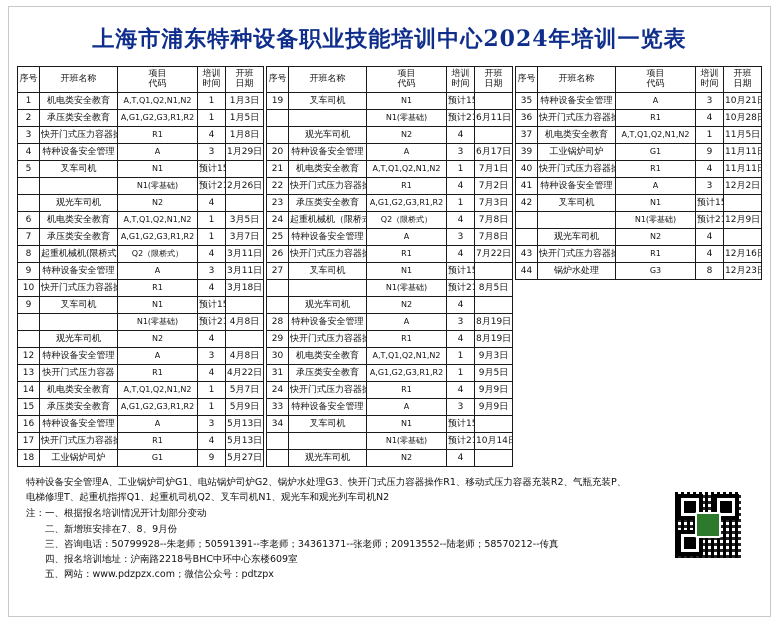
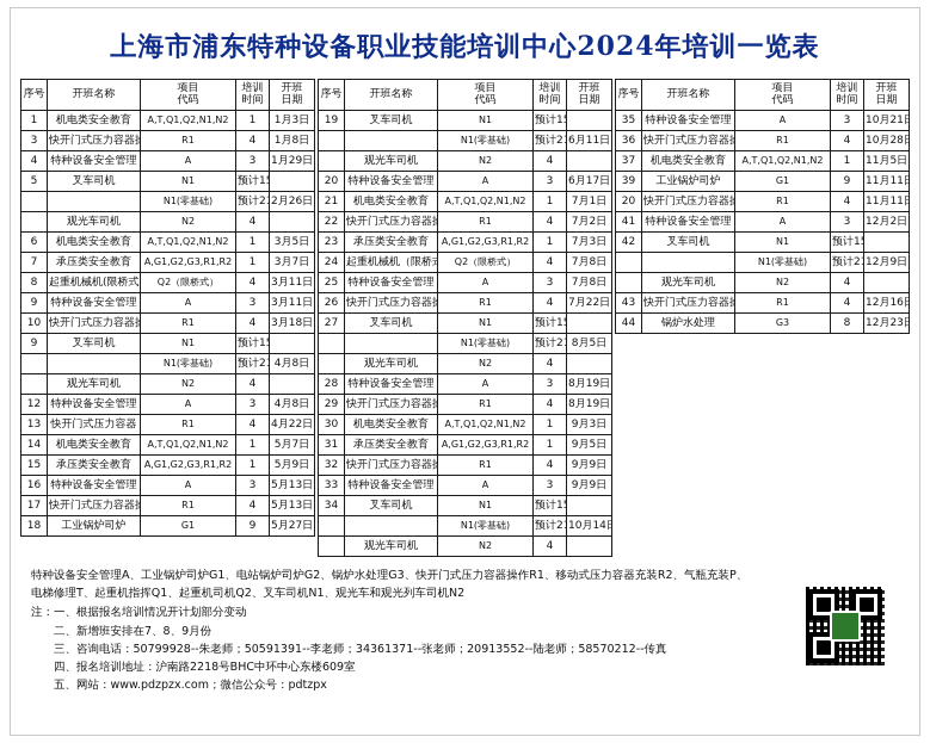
  上海市浦东特种设备职业技能培训中心2024年培训一览表
  序号	开班名称	项目代码	培训时间	开班日期
  1	机电类安全教育	A,T,Q1,Q2,N1,N2	1	1月3日
- 2	承压类安全教育	A,G1,G2,G3,R1,R2	1	1月5日
  3	快开门式压力容器	R1	4	1月8日
  4	特种设备安全管理	A	3	1月29日
  5	叉车司机	N1	预计1
  		N1(零基础)	预计2	2月26日
  	观光车司机	N2	4
  6	机电类安全教育	A,T,Q1,Q2,N1,N2	1	3月5日
  7	承压类安全教育	A,G1,G2,G3,R1,R2	1	3月7日
  8	起重机械机(限桥式	Q2（限桥式）	4	3月11日
  9	特种设备安全管理	A	3	3月11日
  10	快开门式压力容器	R1	4	3月18日
  9	叉车司机	N1	预计1
  		N1(零基础)	预计2	4月8日
  	观光车司机	N2	4
  12	特种设备安全管理	A	3	4月8日
  13	快开门式压力容器	R1	4	4月22日
  14	机电类安全教育	A,T,Q1,Q2,N1,N2	1	5月7日
  15	承压类安全教育	A,G1,G2,G3,R1,R2	1	5月9日
  16	特种设备安全管理	A	3	5月13日
  17	快开门式压力容器	R1	4	5月13日
  18	工业锅炉司炉	G1	9	5月27日
  序号	开班名称	项目代码	培训时间	开班日期
  19	叉车司机	N1	预计1
  		N1(零基础)	预计2	6月11日
  	观光车司机	N2	4
  20	特种设备安全管理	A	3	6月17日
  21	机电类安全教育	A,T,Q1,Q2,N1,N2	1	7月1日
  22	快开门式压力容器	R1	4	7月2日
  23	承压类安全教育	A,G1,G2,G3,R1,R2	1	7月3日
  24	起重机械机（限桥	Q2（限桥式）	4	7月8日
  25	特种设备安全管理	A	3	7月8日
  26	快开门式压力容器	R1	4	7月22日
  27	叉车司机	N1	预计1
  		N1(零基础)	预计2	8月5日
  	观光车司机	N2	4
  28	特种设备安全管理	A	3	8月19日
  29	快开门式压力容器	R1	4	8月19日
  30	机电类安全教育	A,T,Q1,Q2,N1,N2	1	9月3日
  31	承压类安全教育	A,G1,G2,G3,R1,R2	1	9月5日
- 24	快开门式压力容器	R1	4	9月9日
+ 32	快开门式压力容器	R1	4	9月9日
  33	特种设备安全管理	A	3	9月9日
  34	叉车司机	N1	预计1
  		N1(零基础)	预计2	10月14日
  	观光车司机	N2	4
  序号	开班名称	项目代码	培训时间	开班日期
  35	特种设备安全管理	A	3	10月21日
  36	快开门式压力容器	R1	4	10月28日
  37	机电类安全教育	A,T,Q1,Q2,N1,N2	1	11月5日
  39	工业锅炉司炉	G1	9	11月11日
- 40	快开门式压力容器	R1	4	11月11日
+ 20	快开门式压力容器	R1	4	11月11日
  41	特种设备安全管理	A	3	12月2日
  42	叉车司机	N1	预计1
  		N1(零基础)	预计2	12月9日
  	观光车司机	N2	4
  43	快开门式压力容器	R1	4	12月16日
  44	锅炉水处理	G3	8	12月23日
  特种设备安全管理A、工业锅炉司炉G1、电站锅炉司炉G2、锅炉水处理G3、快开门式压力容器操作R1、移动式压力容器充装R2、气瓶充装P、
  电梯修理T、起重机指挥Q1、起重机司机Q2、叉车司机N1、观光车和观光列车司机N2
  注：一、根据报名培训情况开计划部分变动
  二、新增班安排在7、8、9月份
  三、咨询电话：50799928--朱老师；50591391--李老师；34361371--张老师；20913552--陆老师；58570212--传真
  四、报名培训地址：沪南路2218号BHC中环中心东楼609室
  五、网站：www.pdzpzx.com；微信公众号：pdtzpx
